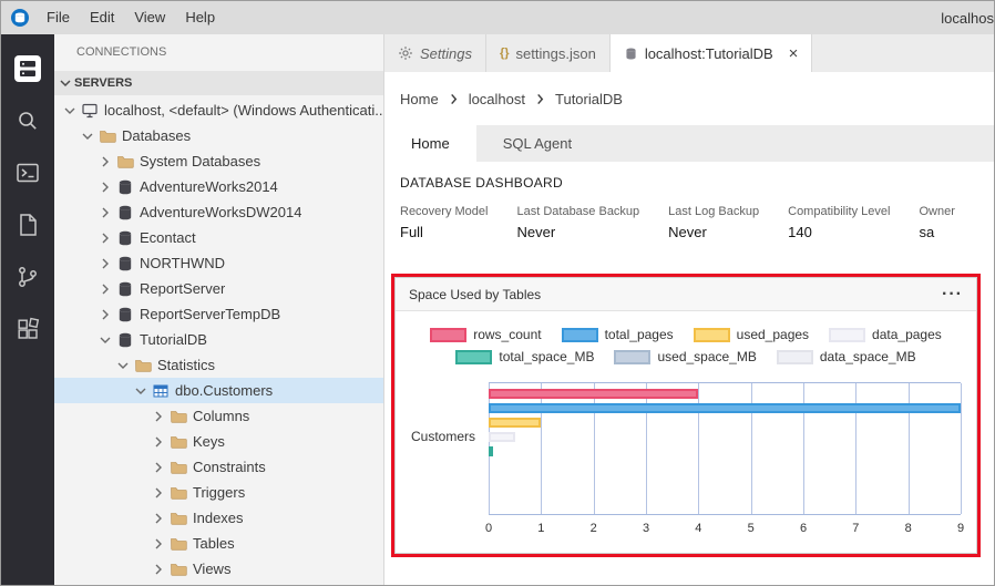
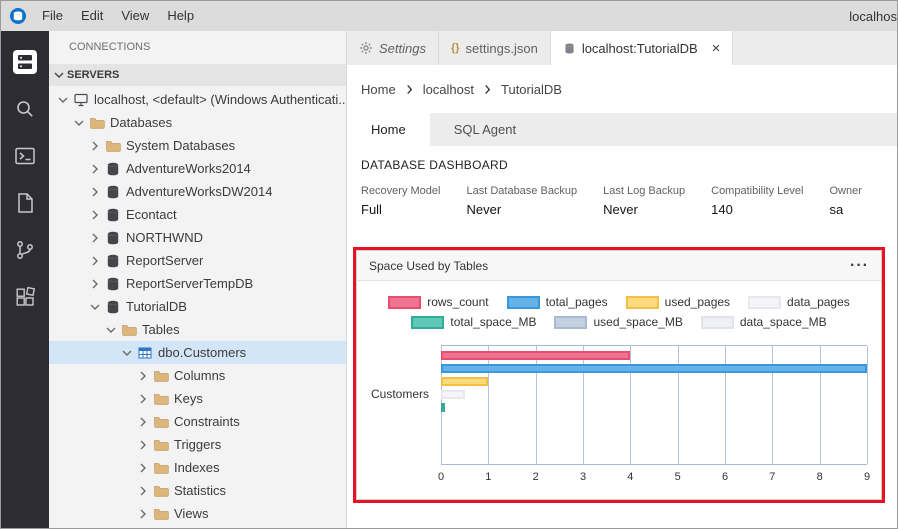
  File
  Edit
  View
  Help
  localhos
  CONNECTIONS
  SERVERS
  localhost, <default> (Windows Authenticati..
  Databases
  System Databases
  AdventureWorks2014
  AdventureWorksDW2014
  Econtact
  NORTHWND
  ReportServer
  ReportServerTempDB
  TutorialDB
- Statistics
+ Tables
  dbo.Customers
  Columns
  Keys
  Constraints
  Triggers
  Indexes
- Tables
+ Statistics
  Views
  Settings
  {}
  settings.json
  localhost:TutorialDB
  ×
  Home
  localhost
  TutorialDB
  Home
  SQL Agent
  DATABASE DASHBOARD
  Recovery Model
  Full
  Last Database Backup
  Never
  Last Log Backup
  Never
  Compatibility Level
  140
  Owner
  sa
  Space Used by Tables
  ···
  rows_count
  total_pages
  used_pages
  data_pages
  total_space_MB
  used_space_MB
  data_space_MB
  Customers
  0
  1
  2
  3
  4
  5
  6
  7
  8
  9
